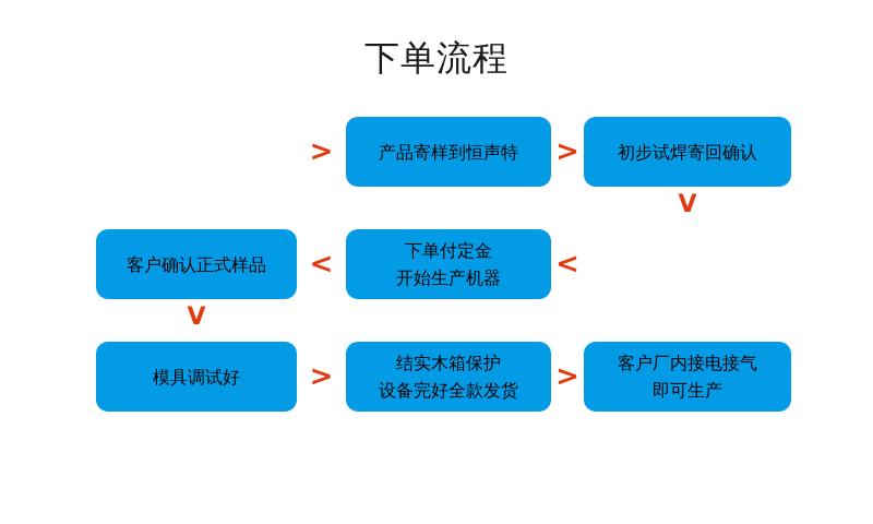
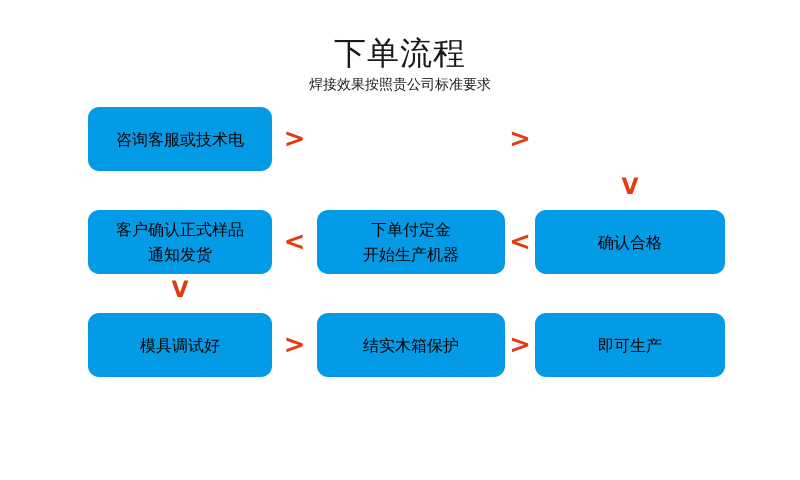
  下单流程
+ 焊接效果按照贵公司标准要求
+ 咨询客服或技术电
  >
- 产品寄样到恒声特
  >
- 初步试焊寄回确认
  V
  客户确认正式样品
+ 通知发货
  <
  下单付定金
  开始生产机器
  <
+ 确认合格
  V
  模具调试好
  >
  结实木箱保护
- 设备完好全款发货
  >
- 客户厂内接电接气
  即可生产
